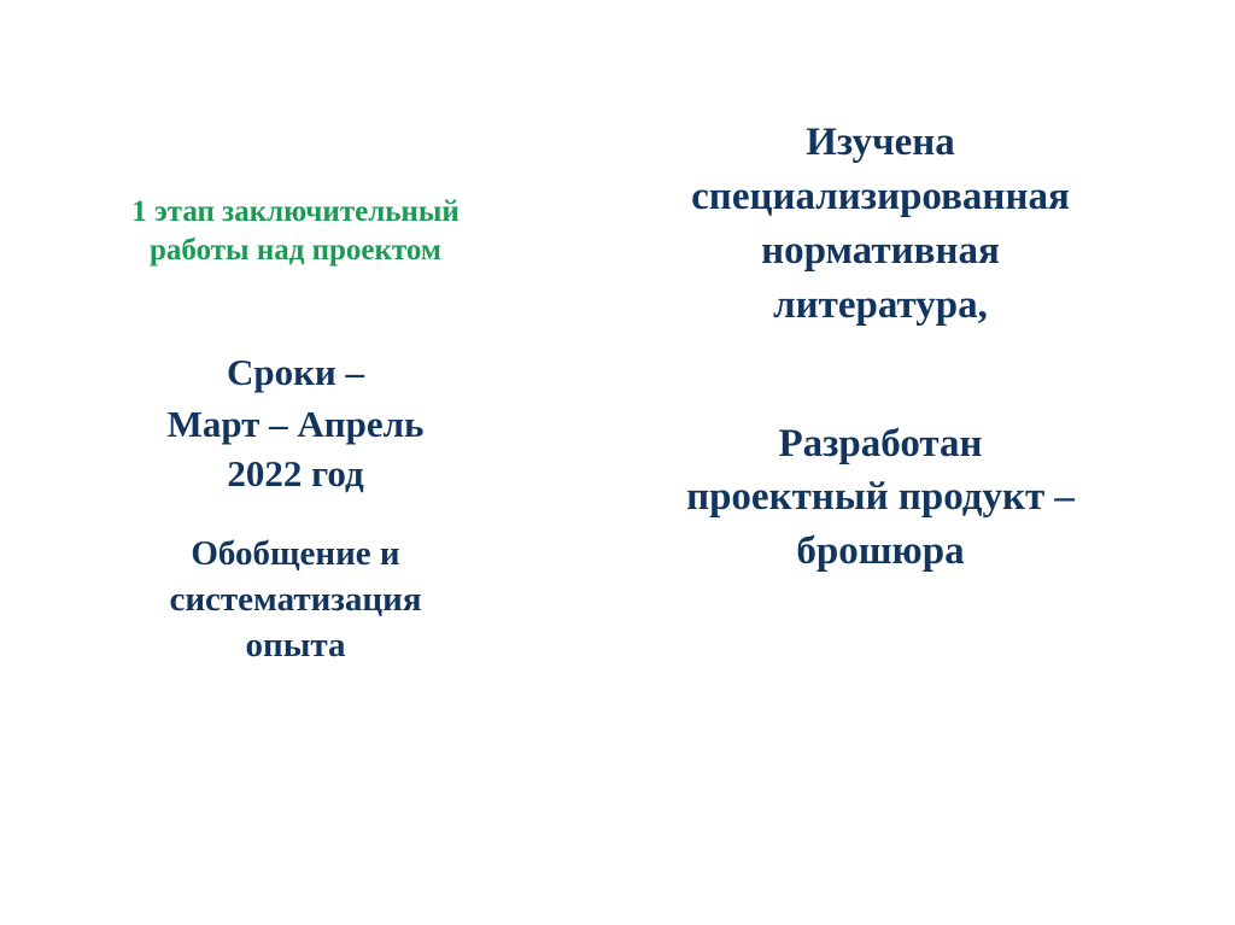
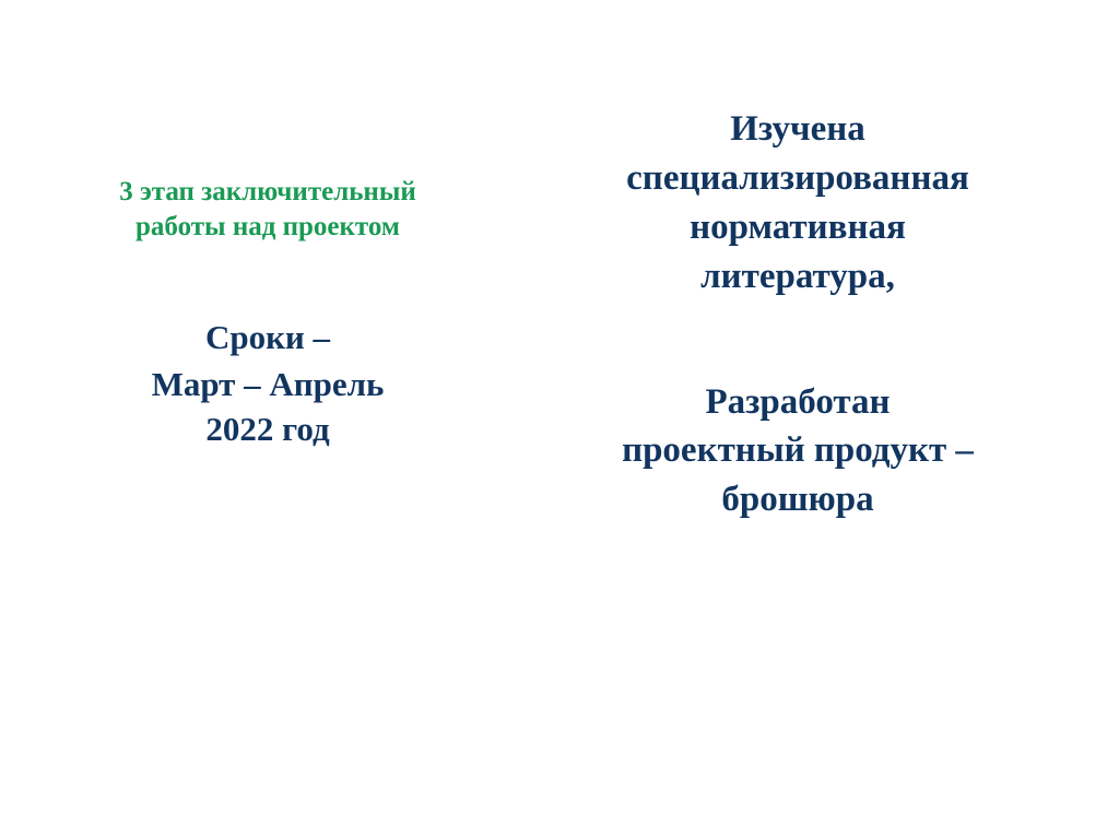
- 1 этап заключительный
+ 3 этап заключительный
  работы над проектом
  Сроки –
  Март – Апрель
  2022 год
- Обобщение и
- систематизация
- опыта
  Изучена
  специализированная
  нормативная
  литература,
  Разработан
  проектный продукт –
  брошюра
